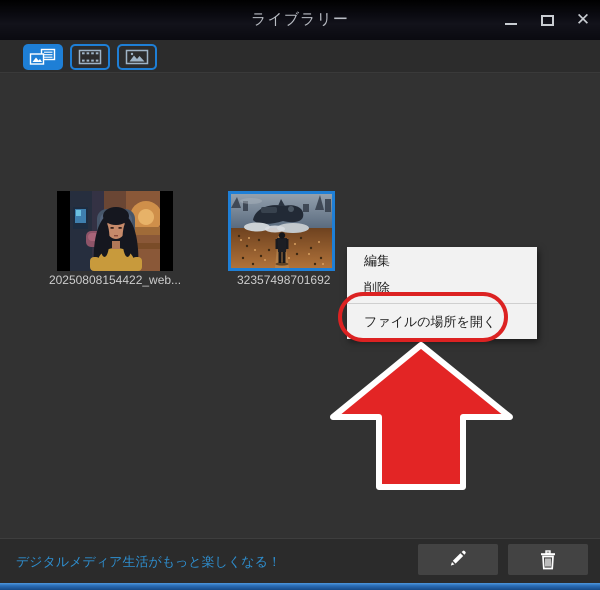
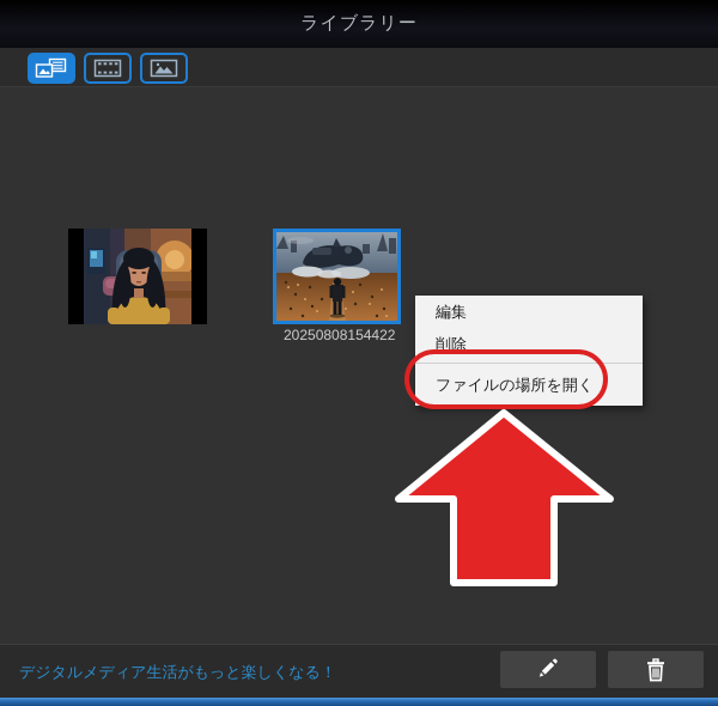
  ライブラリー
- ✕
- 20250808154422_web...
- 32357498701692
+ 20250808154422
  編集
  削除
  ファイルの場所を開く
  デジタルメディア生活がもっと楽しくなる！
